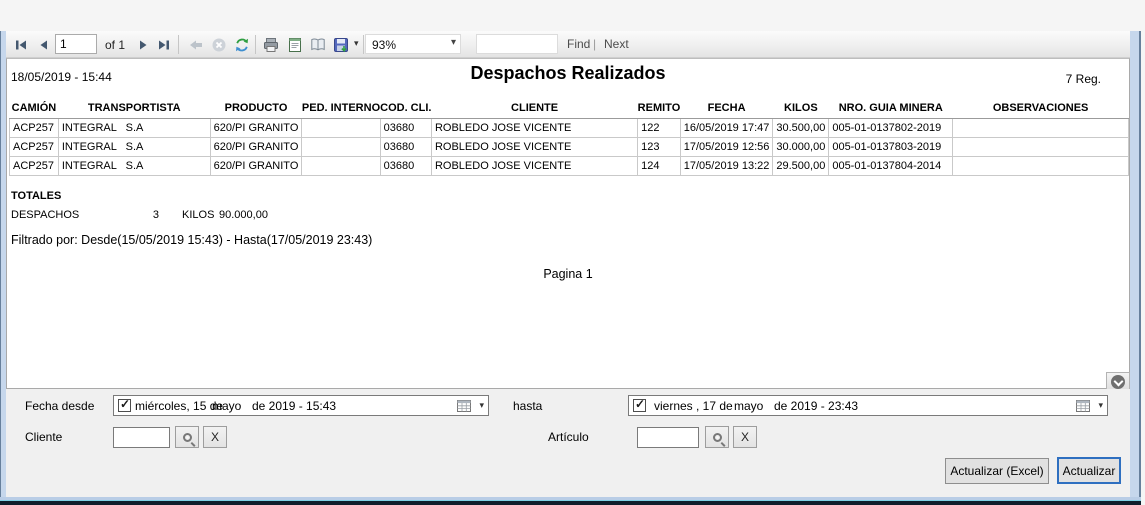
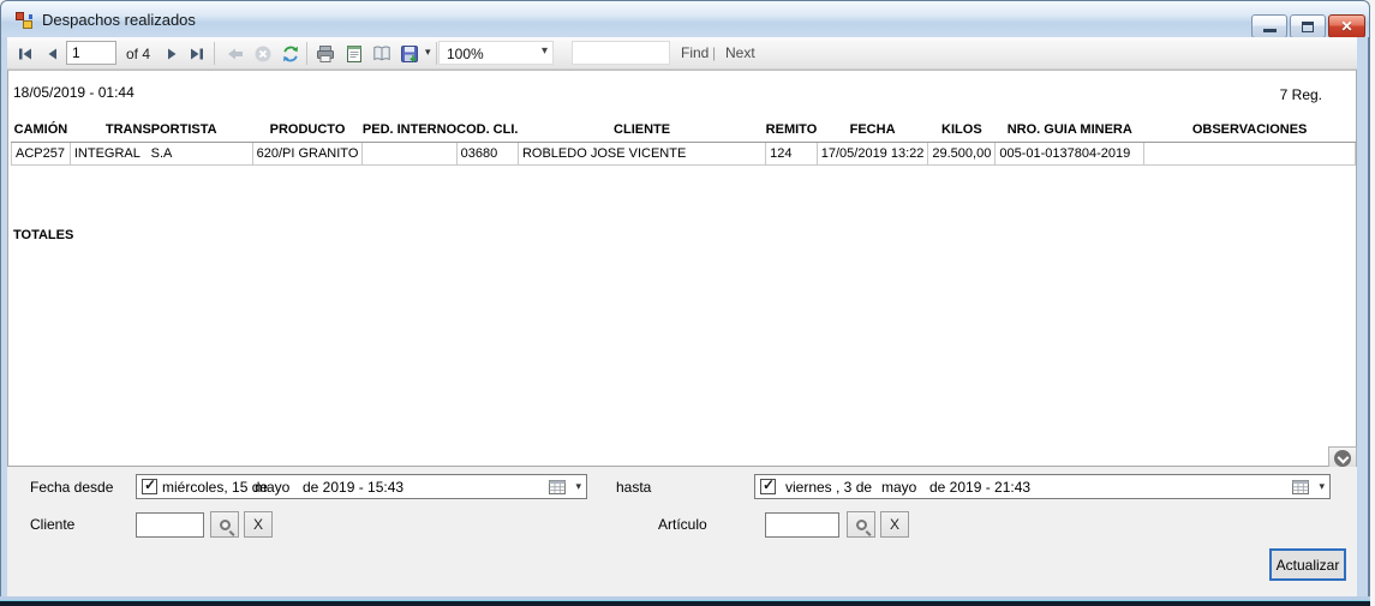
+ Despachos realizados
+ ✕
  1
- of 1
+ of 4
  ▾
- 93%
+ 100%
  ▾
  Find
  |
  Next
- 18/05/2019 - 15:44
+ 18/05/2019 - 01:44
- Despachos Realizados
  7 Reg.
  CAMIÓN	TRANSPORTISTA	PRODUCTO	PED. INTERNO	COD. CLI.	CLIENTE	REMITO	FECHA	KILOS	NRO. GUIA MINERA	OBSERVACIONES
- ACP257	INTEGRAL S.A	620/PI GRANITO		03680	ROBLEDO JOSE VICENTE	122	16/05/2019 17:47	30.500,00	005-01-0137802-2019
- ACP257	INTEGRAL S.A	620/PI GRANITO		03680	ROBLEDO JOSE VICENTE	123	17/05/2019 12:56	30.000,00	005-01-0137803-2019
- ACP257	INTEGRAL S.A	620/PI GRANITO		03680	ROBLEDO JOSE VICENTE	124	17/05/2019 13:22	29.500,00	005-01-0137804-2014
+ ACP257	INTEGRAL S.A	620/PI GRANITO		03680	ROBLEDO JOSE VICENTE	124	17/05/2019 13:22	29.500,00	005-01-0137804-2019
  TOTALES
- DESPACHOS
- 3
- KILOS
- 90.000,00
- Filtrado por: Desde(15/05/2019 15:43) - Hasta(17/05/2019 23:43)
- Pagina 1
  Fecha desde
  ✓
  miércoles, 15 de
  mayo
  de 2019 - 15:43
  ▾
  hasta
  ✓
- viernes , 17 de
+ viernes , 3 de
  mayo
- de 2019 - 23:43
+ de 2019 - 21:43
  ▾
  Cliente
  X
  Artículo
  X
- Actualizar (Excel)
  Actualizar
